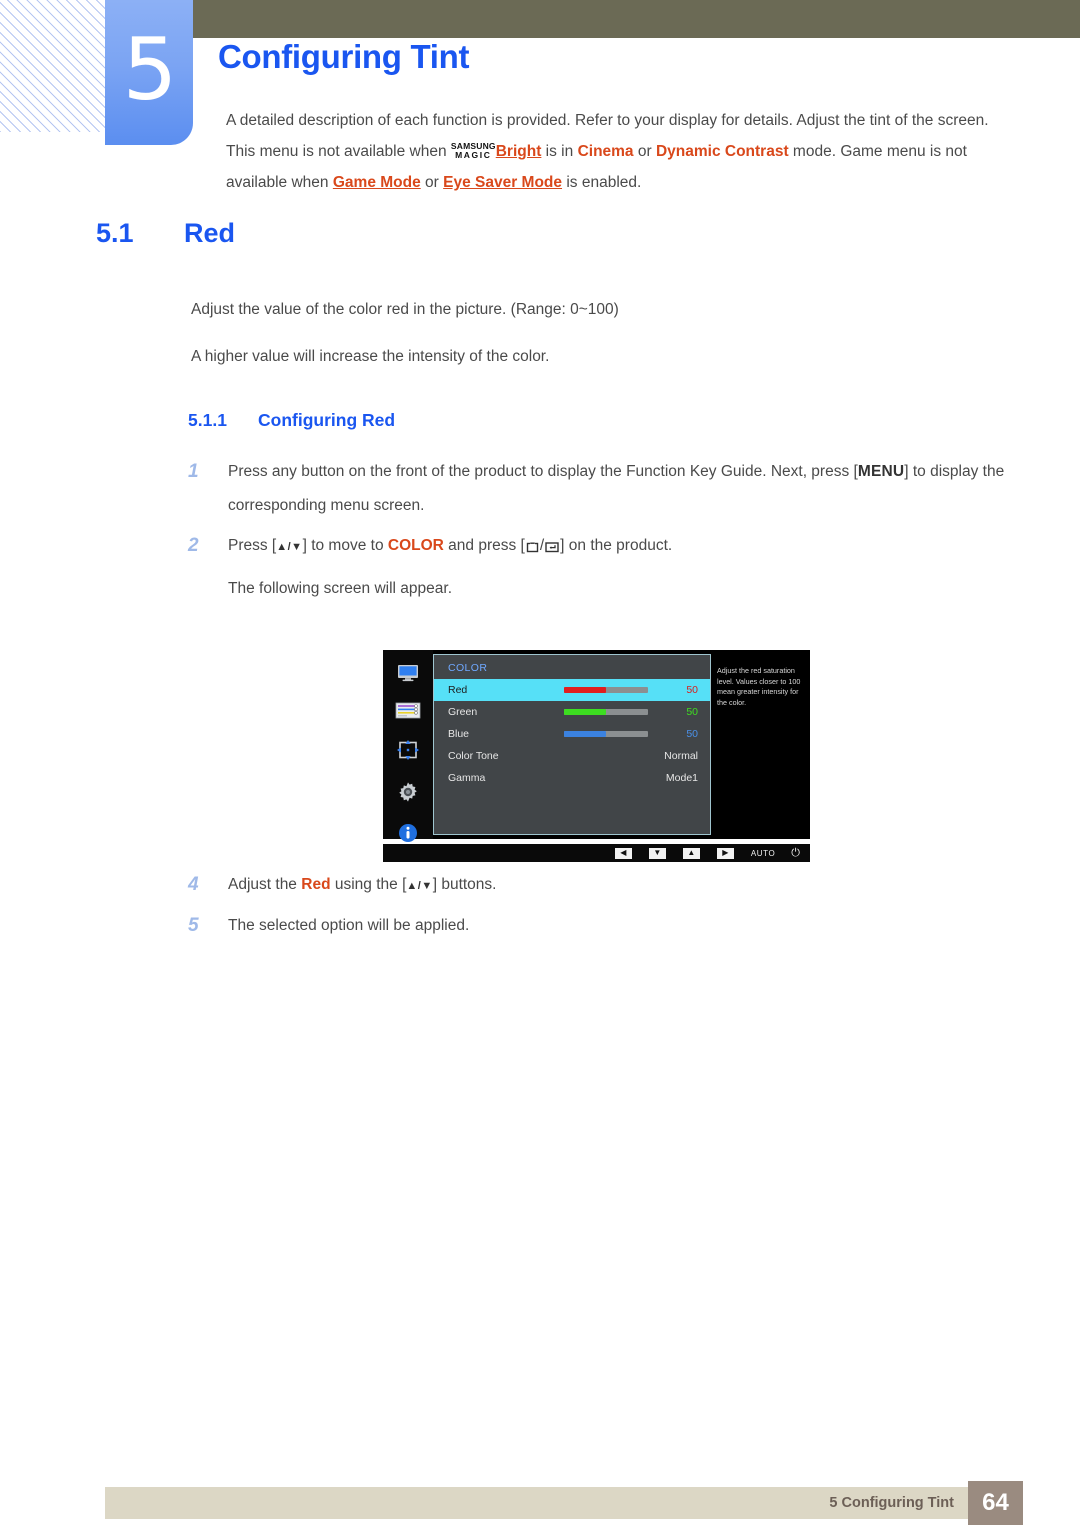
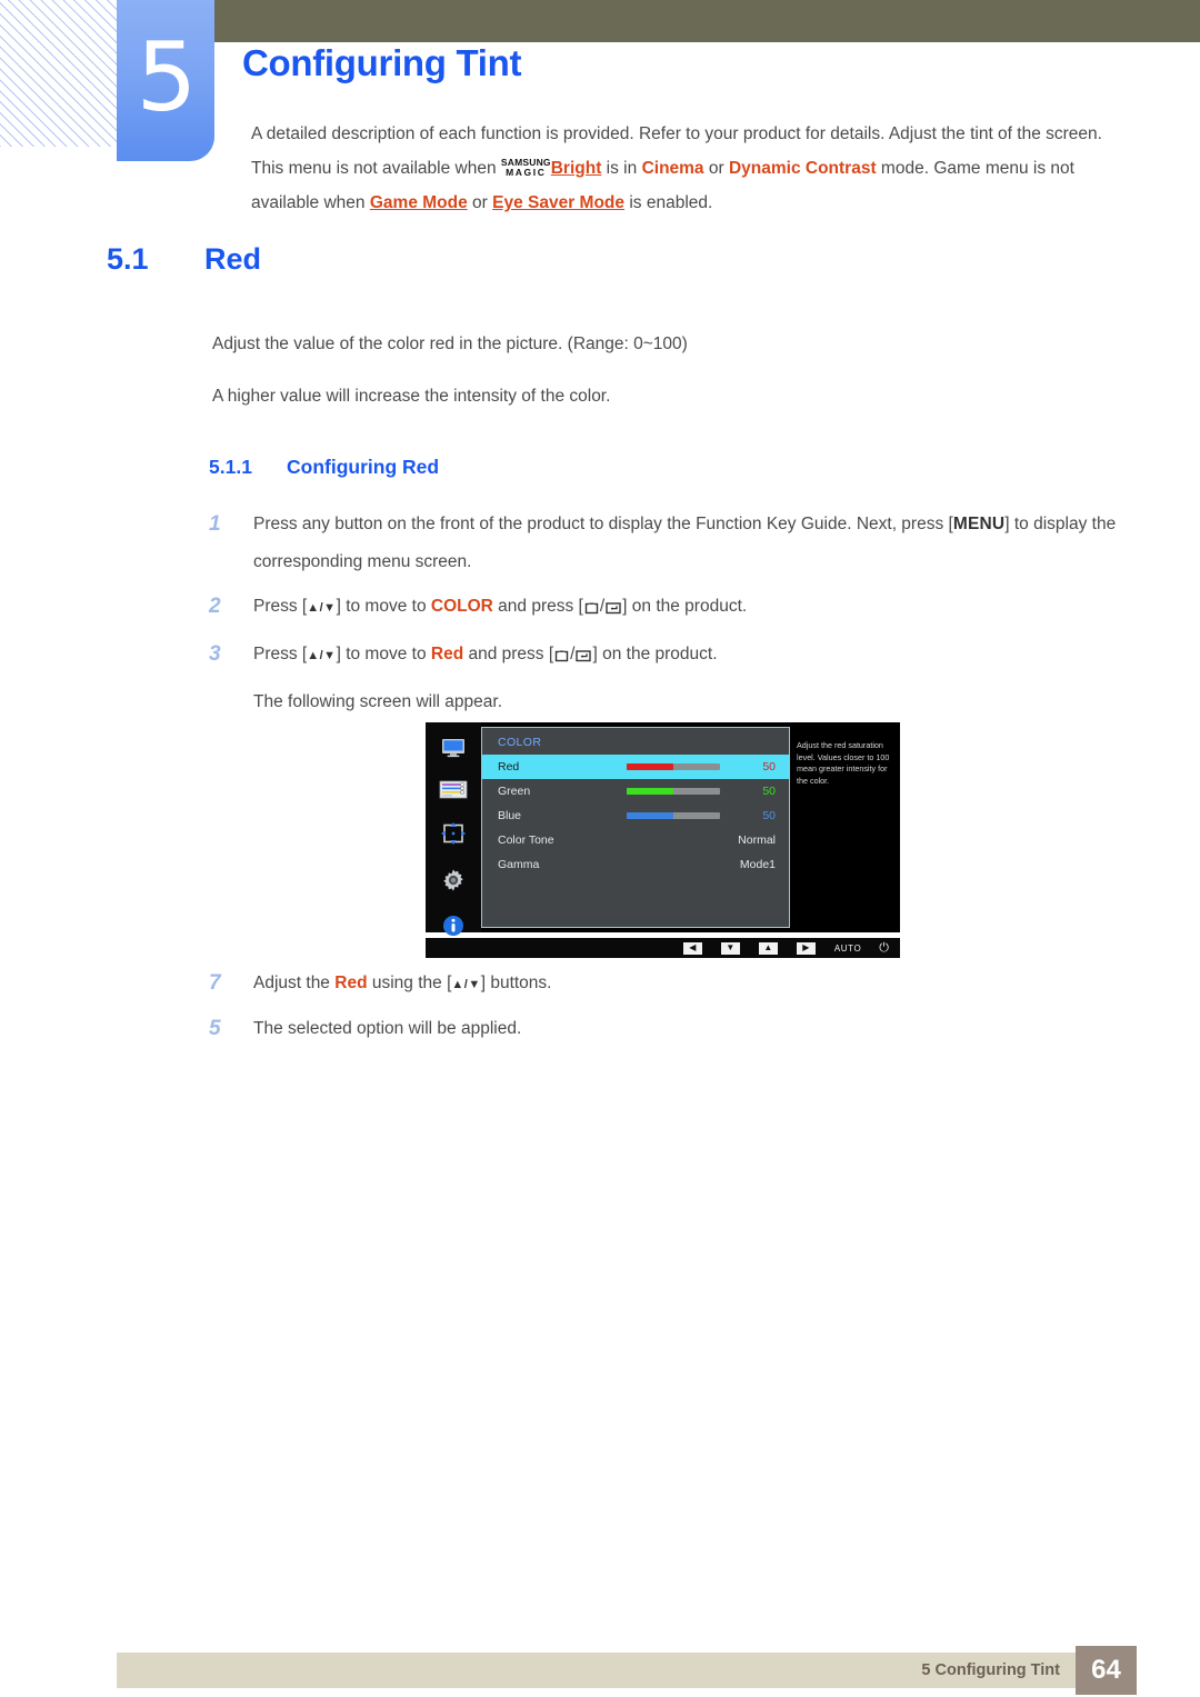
  5
  Configuring Tint
- A detailed description of each function is provided. Refer to your display for details. Adjust the tint of the screen. This menu is not available when
+ A detailed description of each function is provided. Refer to your product for details. Adjust the tint of the screen. This menu is not available when
  SAMSUNG
  MAGIC
  Bright is in Cinema or Dynamic Contrast mode. Game menu is not available when Game Mode or Eye Saver Mode is enabled.
  5.1 Red
  Adjust the value of the color red in the picture. (Range: 0~100)
  A higher value will increase the intensity of the color.
  5.1.1 Configuring Red
  1
  Press any button on the front of the product to display the Function Key Guide. Next, press [MENU] to display the corresponding menu screen.
  2
  Press [▲/▼] to move to COLOR and press [ / ] on the product.
+ 3
+ Press [▲/▼] to move to Red and press [ / ] on the product.
  The following screen will appear.
  COLOR
  Red
  50
  Green
  50
  Blue
  50
  Color Tone
  Normal
  Gamma
  Mode1
  Adjust the red saturation level. Values closer to 100 mean greater intensity for the color.
  ◀
  ▼
  ▲
  ▶
  AUTO
  ⏻
- 4
+ 7
  Adjust the Red using the [▲/▼] buttons.
  5
  The selected option will be applied.
  5 Configuring Tint
  64
